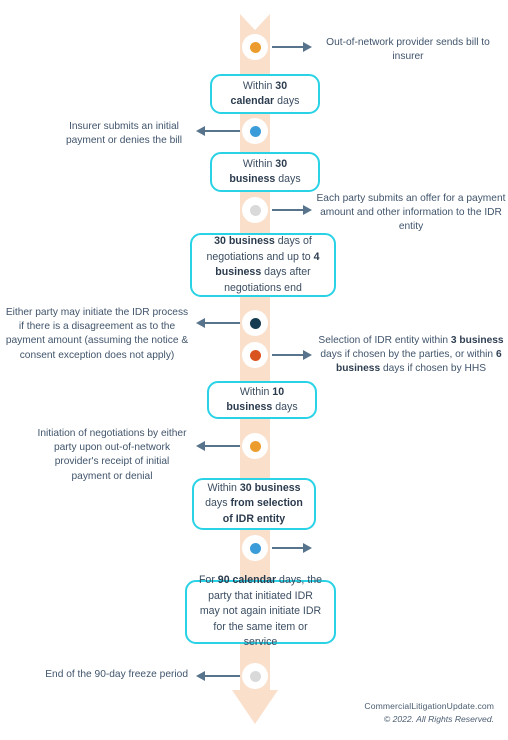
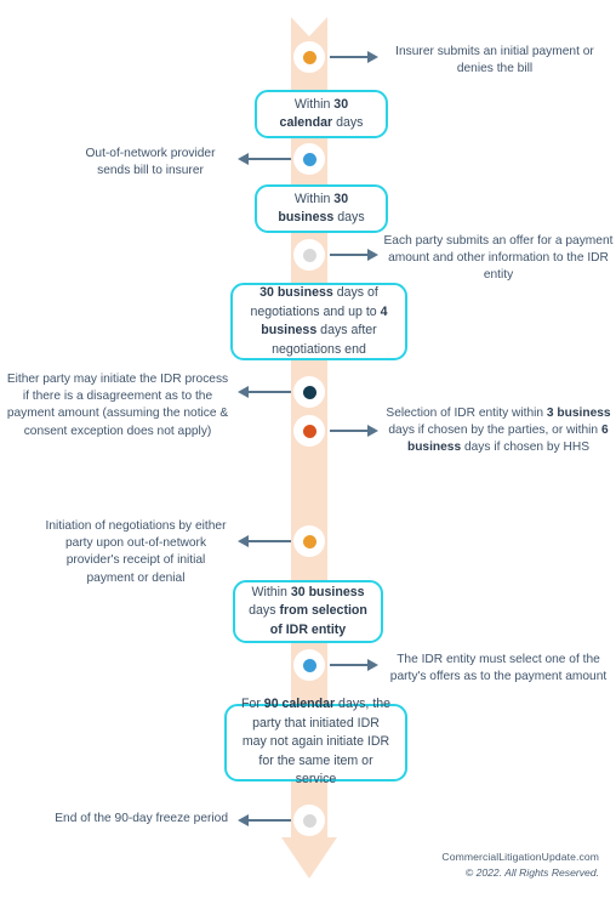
- Out-of-network provider sends bill to insurer
+ Insurer submits an initial payment or denies the bill
  Within 30 calendar days
- Insurer submits an initial payment or denies the bill
+ Out-of-network provider sends bill to insurer
  Within 30 business days
  Each party submits an offer for a payment amount and other information to the IDR entity
  30 business days of negotiations and up to 4 business days after negotiations end
  Either party may initiate the IDR process if there is a disagreement as to the payment amount (assuming the notice & consent exception does not apply)
  Selection of IDR entity within 3 business days if chosen by the parties, or within 6 business days if chosen by HHS
- Within 10 business days
  Initiation of negotiations by either party upon out-of-network provider's receipt of initial payment or denial
  Within 30 business days from selection of IDR entity
+ The IDR entity must select one of the party's offers as to the payment amount
  For 90 calendar days, the party that initiated IDR may not again initiate IDR for the same item or service
  End of the 90-day freeze period
  CommercialLitigationUpdate.com
  © 2022. All Rights Reserved.
